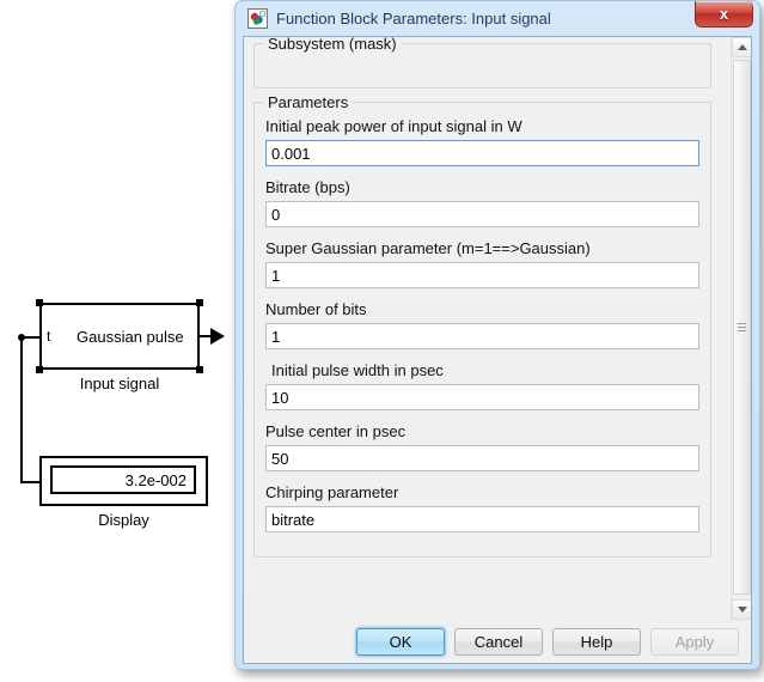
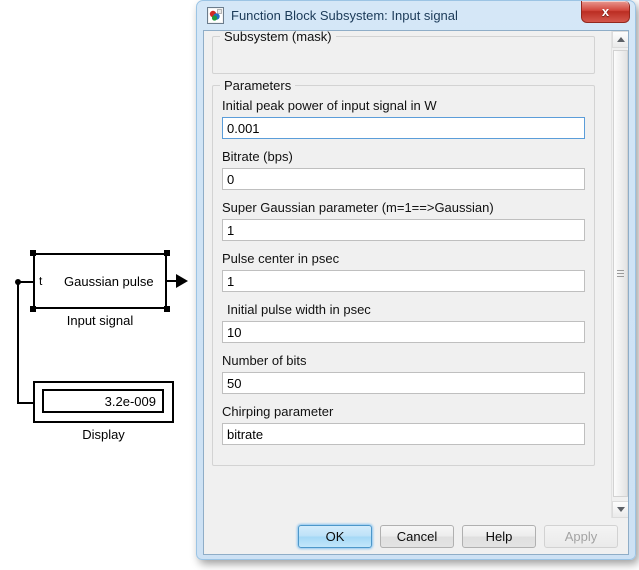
  t
  Gaussian pulse
  Input signal
- 3.2e-002
+ 3.2e-009
  Display
- Function Block Parameters: Input signal
+ Function Block Subsystem: Input signal
  x
  Subsystem (mask)
  Parameters
  Initial peak power of input signal in W
  0.001
  Bitrate (bps)
  0
  Super Gaussian parameter (m=1==>Gaussian)
  1
- Number of bits
+ Pulse center in psec
  1
  Initial pulse width in psec
  10
- Pulse center in psec
+ Number of bits
  50
  Chirping parameter
  bitrate
  OK
  Cancel
  Help
  Apply
